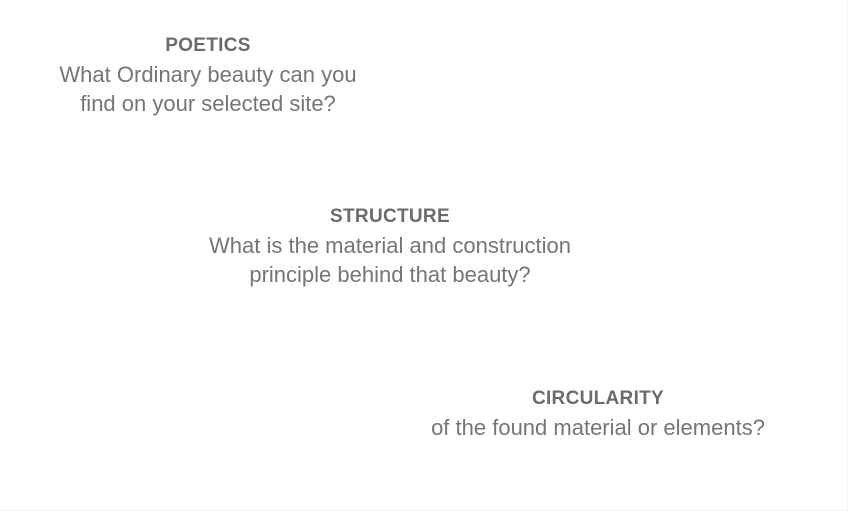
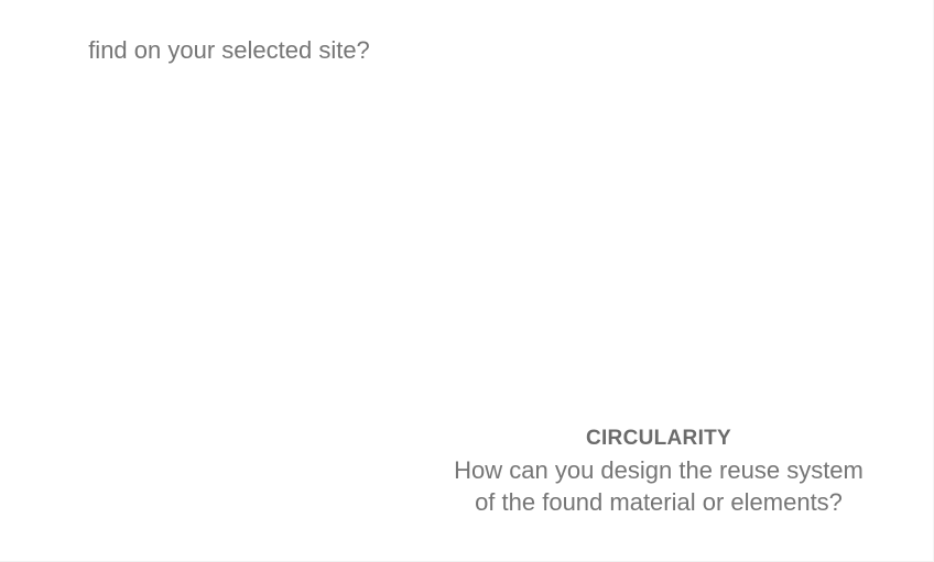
- POETICS
- What Ordinary beauty can you
  find on your selected site?
- STRUCTURE
- What is the material and construction
- principle behind that beauty?
  CIRCULARITY
+ How can you design the reuse system
  of the found material or elements?
